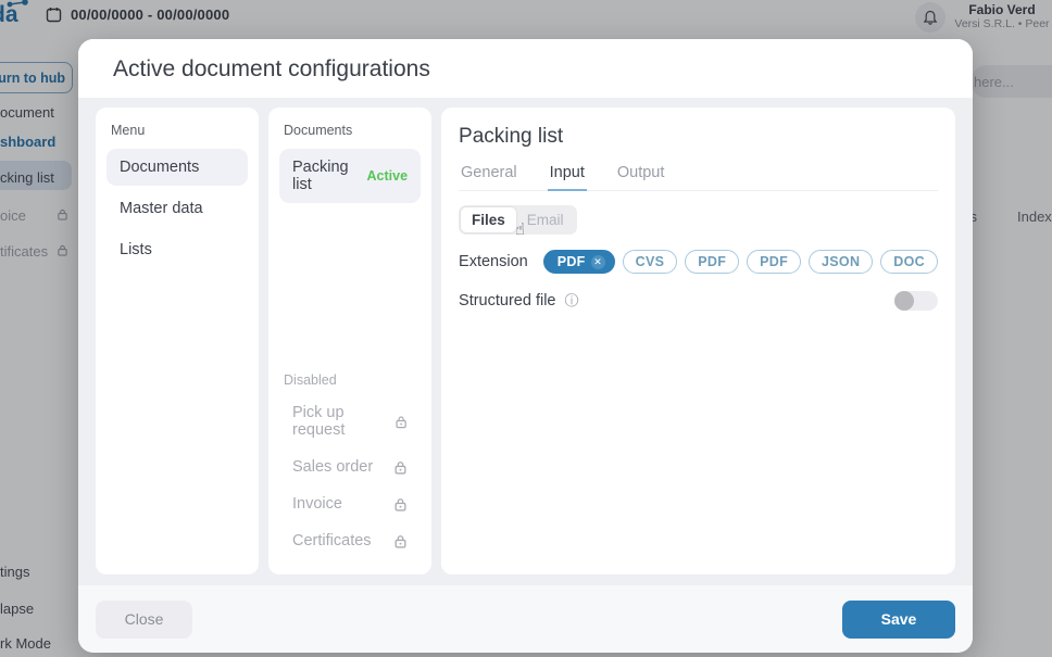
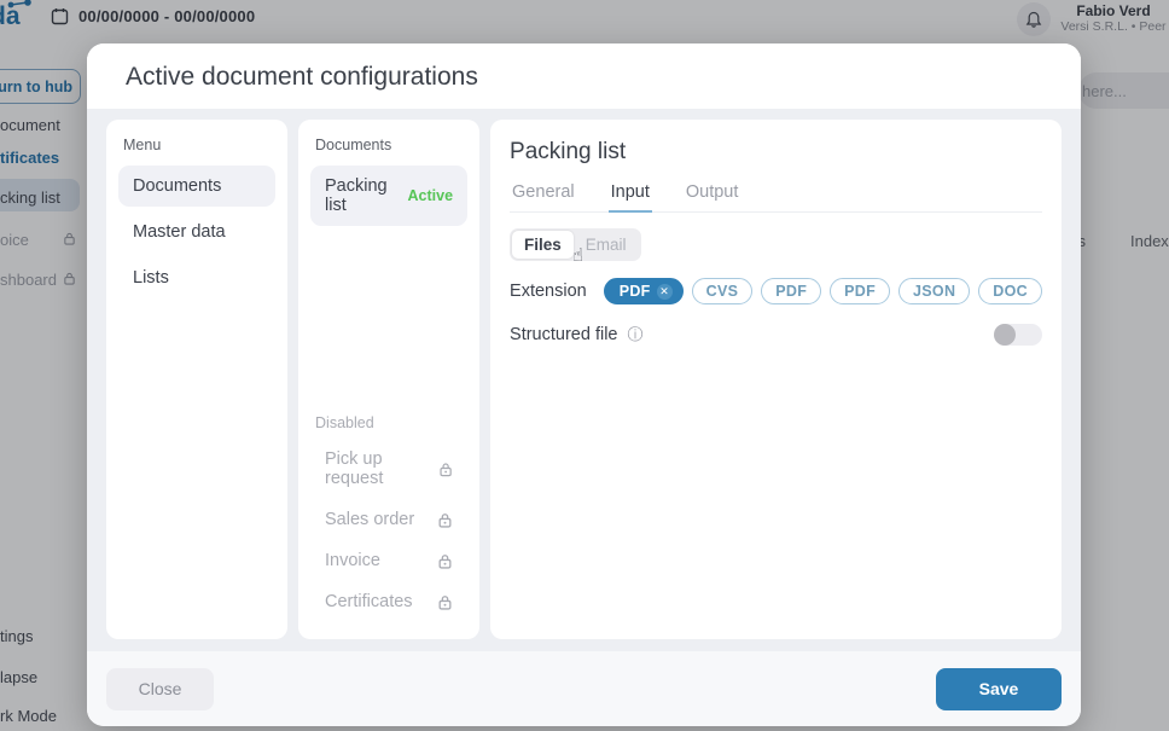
  00/00/0000 - 00/00/0000
  Fabio Verd
  Versi S.R.L. • Peer
  urn to hub
  ocument
- shboard
+ tificates
  cking list
  oice
- tificates
+ shboard
  tings
  lapse
  rk Mode
  here...
  Index
  Active document configurations
  Menu
  Documents
  Master data
  Lists
  Documents
  Packing list
  Active
  Disabled
  Pick up request
  Sales order
  Invoice
  Certificates
  Packing list
  General
  Input
  Output
  Files
  Email
  ☝
  Extension
  PDF
  ✕
  CVS
  PDF
  PDF
  JSON
  DOC
  Structured file
  ⓘ
  Close
  Save
